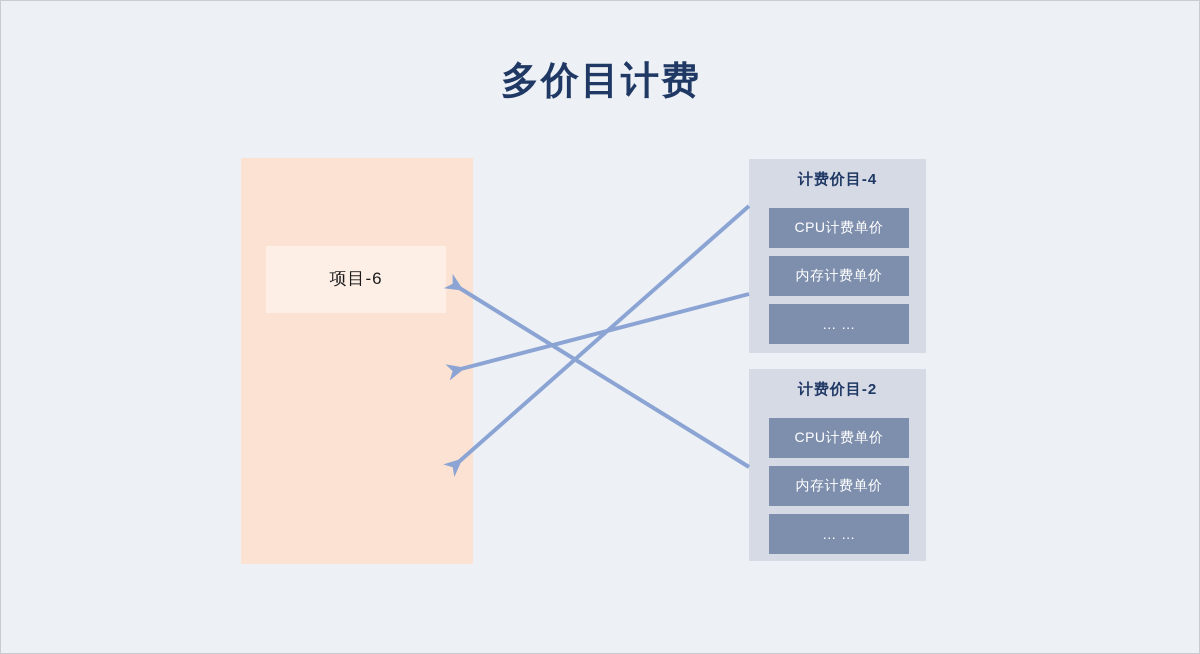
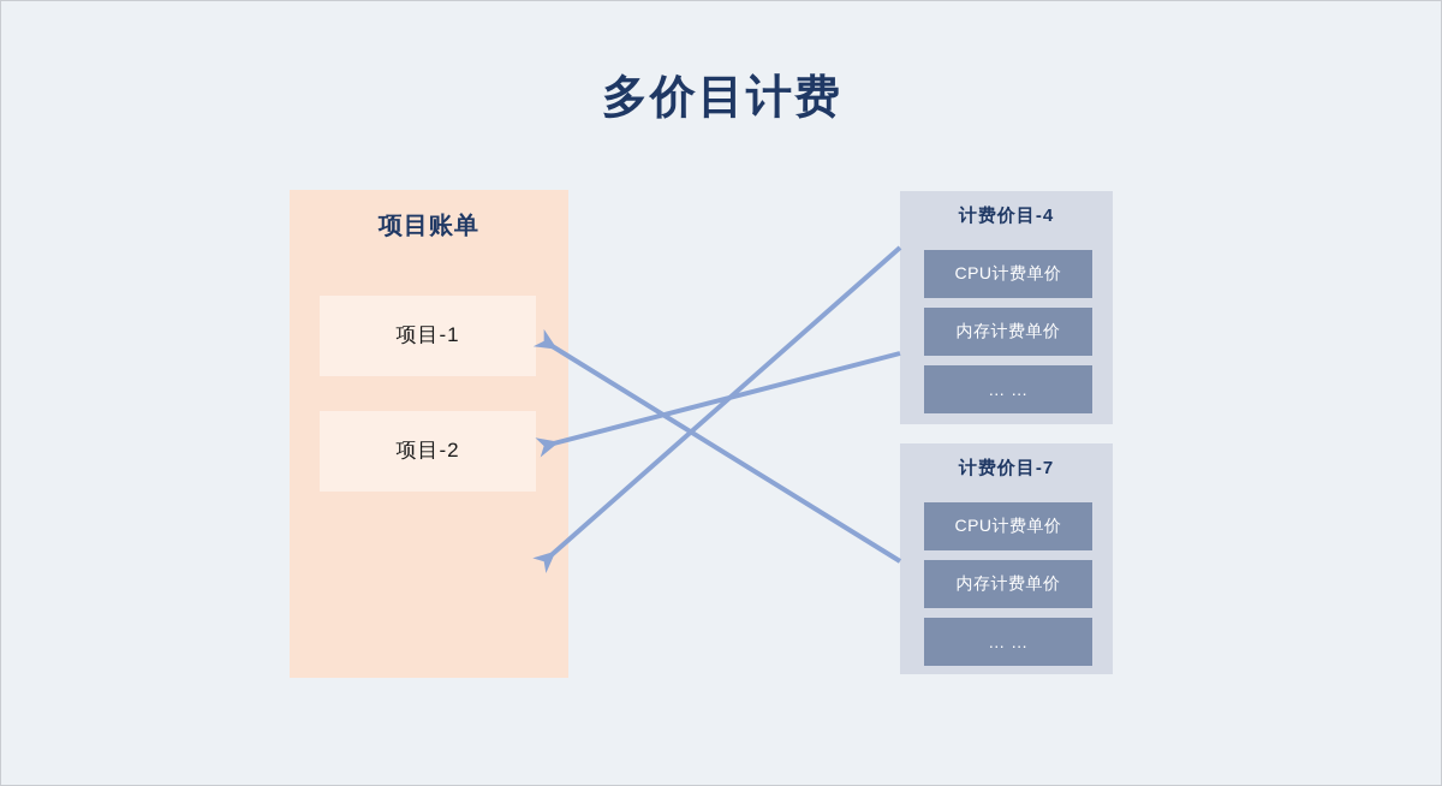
  多价目计费
+ 项目账单
- 项目-6
+ 项目-1
+ 项目-2
  计费价目-4
  CPU计费单价
  内存计费单价
  … …
- 计费价目-2
+ 计费价目-7
  CPU计费单价
  内存计费单价
  … …
